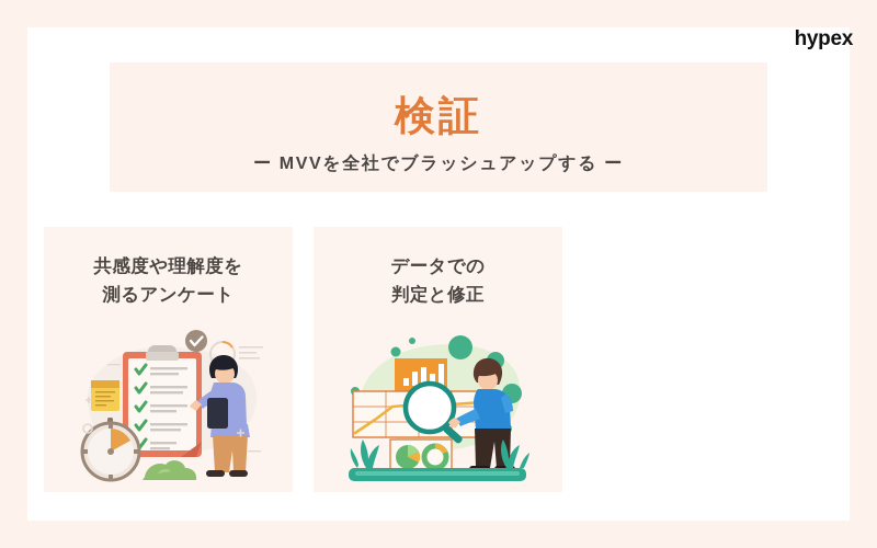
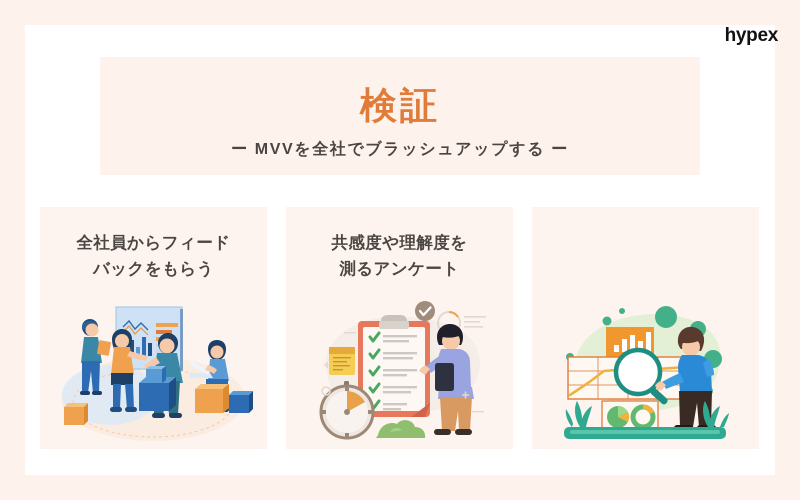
  hypex
  検証
  ー MVVを全社でブラッシュアップする ー
+ 全社員からフィード
+ バックをもらう
  共感度や理解度を
  測るアンケート
- データでの
- 判定と修正
